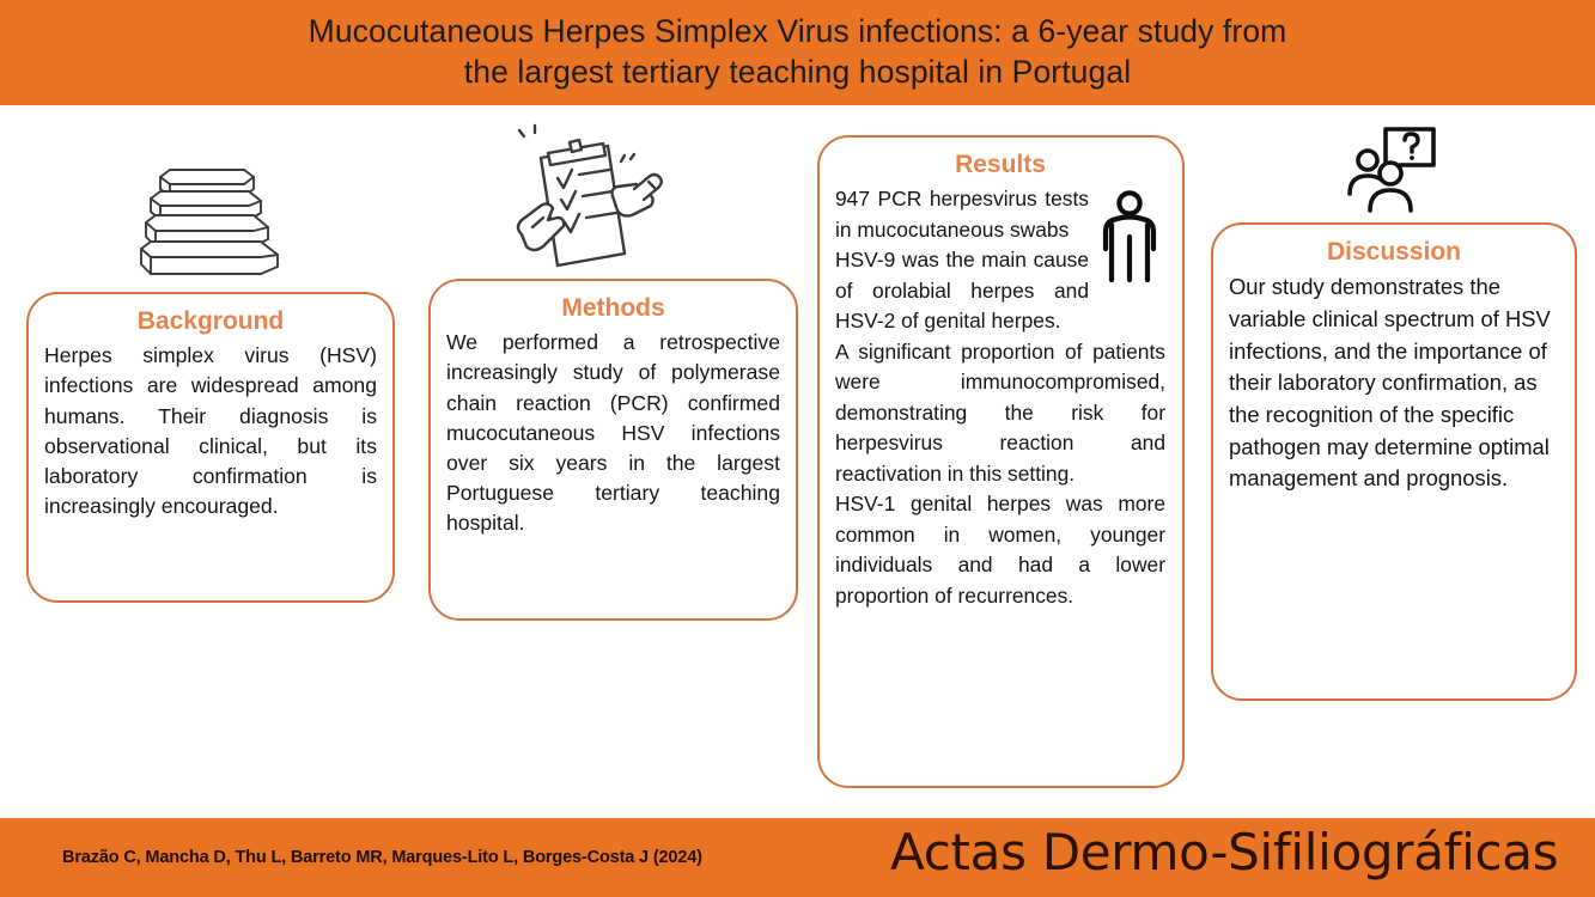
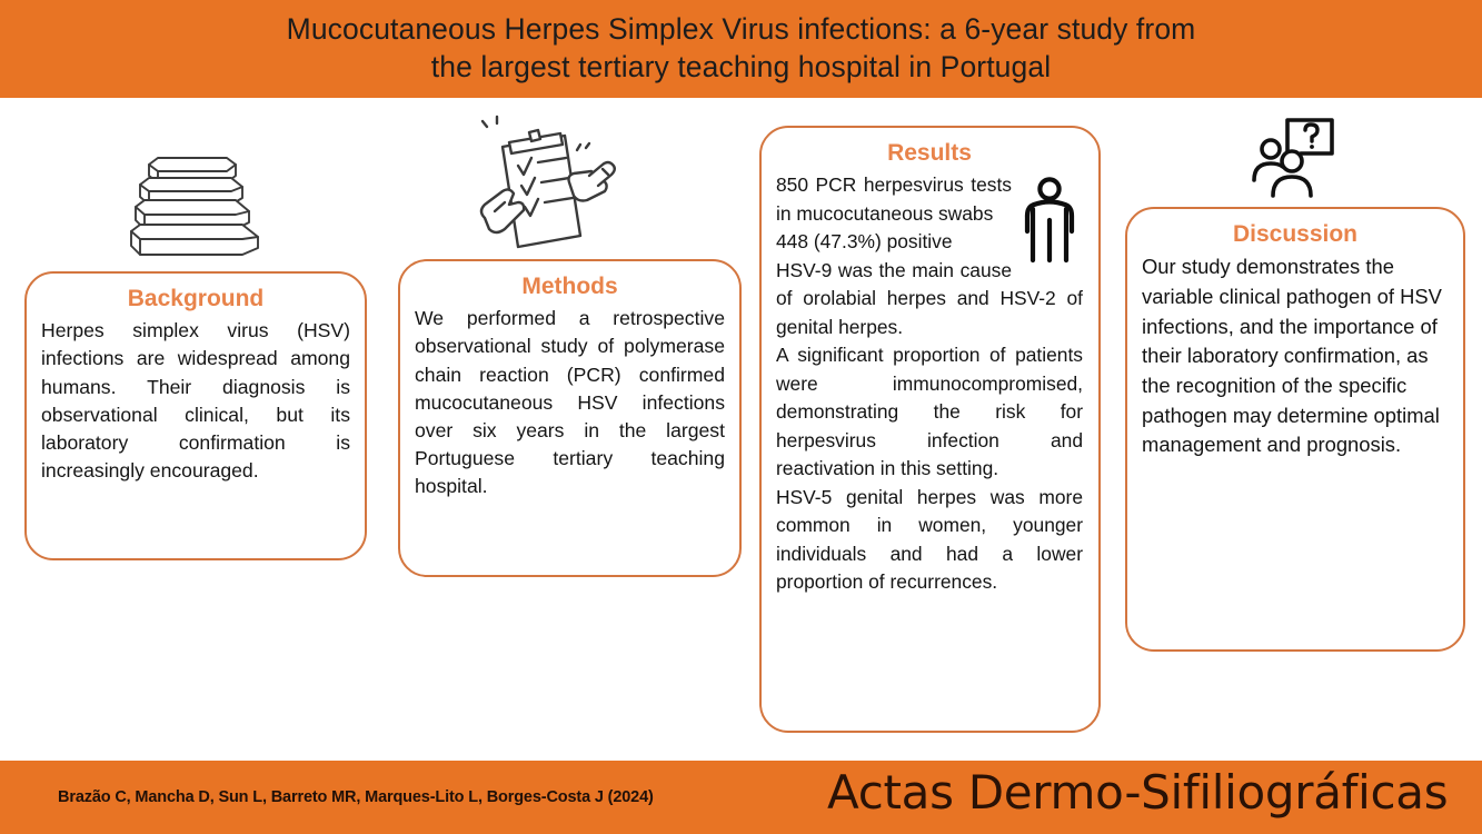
  Mucocutaneous Herpes Simplex Virus infections: a 6-year study from
  the largest tertiary teaching hospital in Portugal
  Background
  Herpes simplex virus (HSV) infections are widespread among humans. Their diagnosis is observational clinical, but its laboratory confirmation is increasingly encouraged.
  Methods
- We performed a retrospective increasingly study of polymerase chain reaction (PCR) confirmed mucocutaneous HSV infections over six years in the largest Portuguese tertiary teaching hospital.
+ We performed a retrospective observational study of polymerase chain reaction (PCR) confirmed mucocutaneous HSV infections over six years in the largest Portuguese tertiary teaching hospital.
  Results
- 947 PCR herpesvirus tests in mucocutaneous swabs
+ 850 PCR herpesvirus tests in mucocutaneous swabs
+ 448 (47.3%) positive
  HSV-9 was the main cause of orolabial herpes and HSV-2 of genital herpes.
- A significant proportion of patients were immunocompromised, demonstrating the risk for herpesvirus reaction and reactivation in this setting.
+ A significant proportion of patients were immunocompromised, demonstrating the risk for herpesvirus infection and reactivation in this setting.
- HSV-1 genital herpes was more common in women, younger individuals and had a lower proportion of recurrences.
+ HSV-5 genital herpes was more common in women, younger individuals and had a lower proportion of recurrences.
  Discussion
- Our study demonstrates the variable clinical spectrum of HSV infections, and the importance of their laboratory confirmation, as the recognition of the specific pathogen may determine optimal management and prognosis.
+ Our study demonstrates the variable clinical pathogen of HSV infections, and the importance of their laboratory confirmation, as the recognition of the specific pathogen may determine optimal management and prognosis.
- Brazão C, Mancha D, Thu L, Barreto MR, Marques-Lito L, Borges-Costa J (2024)
+ Brazão C, Mancha D, Sun L, Barreto MR, Marques-Lito L, Borges-Costa J (2024)
  Actas Dermo-Sifiliográficas
